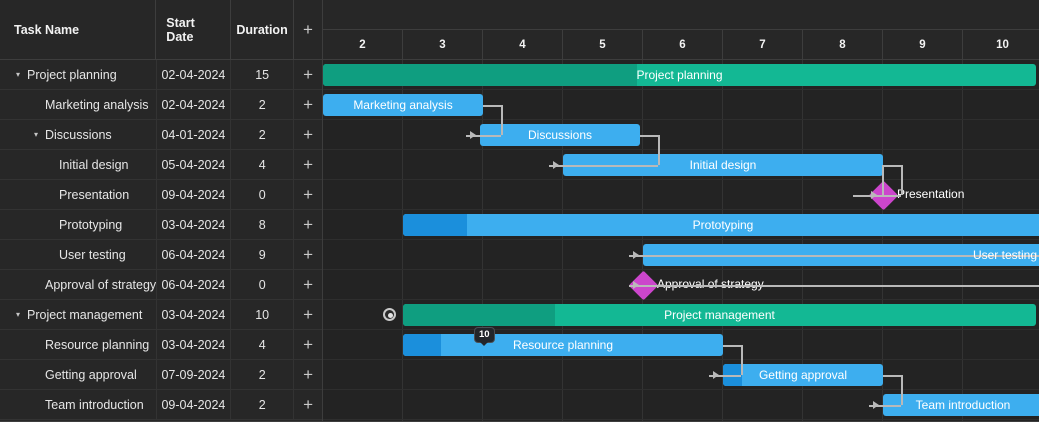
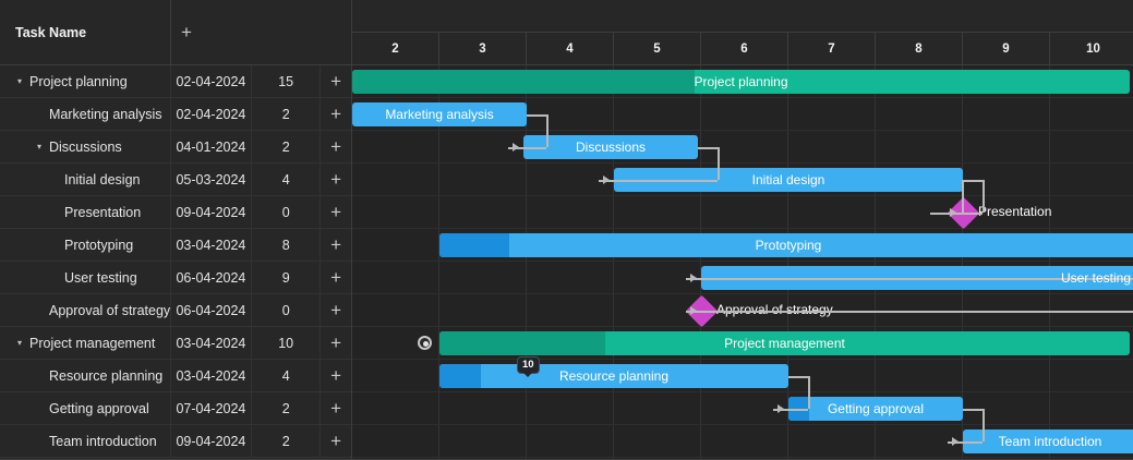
  Task Name
- Start Date
- Duration
  +
  ▾
  Project planning
  02-04-2024
  15
  +
  Marketing analysis
  02-04-2024
  2
  +
  ▾
  Discussions
  04-01-2024
  2
  +
  Initial design
- 05-04-2024
+ 05-03-2024
  4
  +
  Presentation
  09-04-2024
  0
  +
  Prototyping
  03-04-2024
  8
  +
  User testing
  06-04-2024
  9
  +
  Approval of strategy
  06-04-2024
  0
  +
  ▾
  Project management
  03-04-2024
  10
  +
  Resource planning
  03-04-2024
  4
  +
  Getting approval
- 07-09-2024
+ 07-04-2024
  2
  +
  Team introduction
  09-04-2024
  2
  +
  2
  3
  4
  5
  6
  7
  8
  9
  10
  Project planning
  Marketing analysis
  Discussions
  Initial design
  resentation
  Prototyping
  User testing
  Approval of strategy
  Project management
  Resource planning
  Getting approval
  Team introduction
  10
